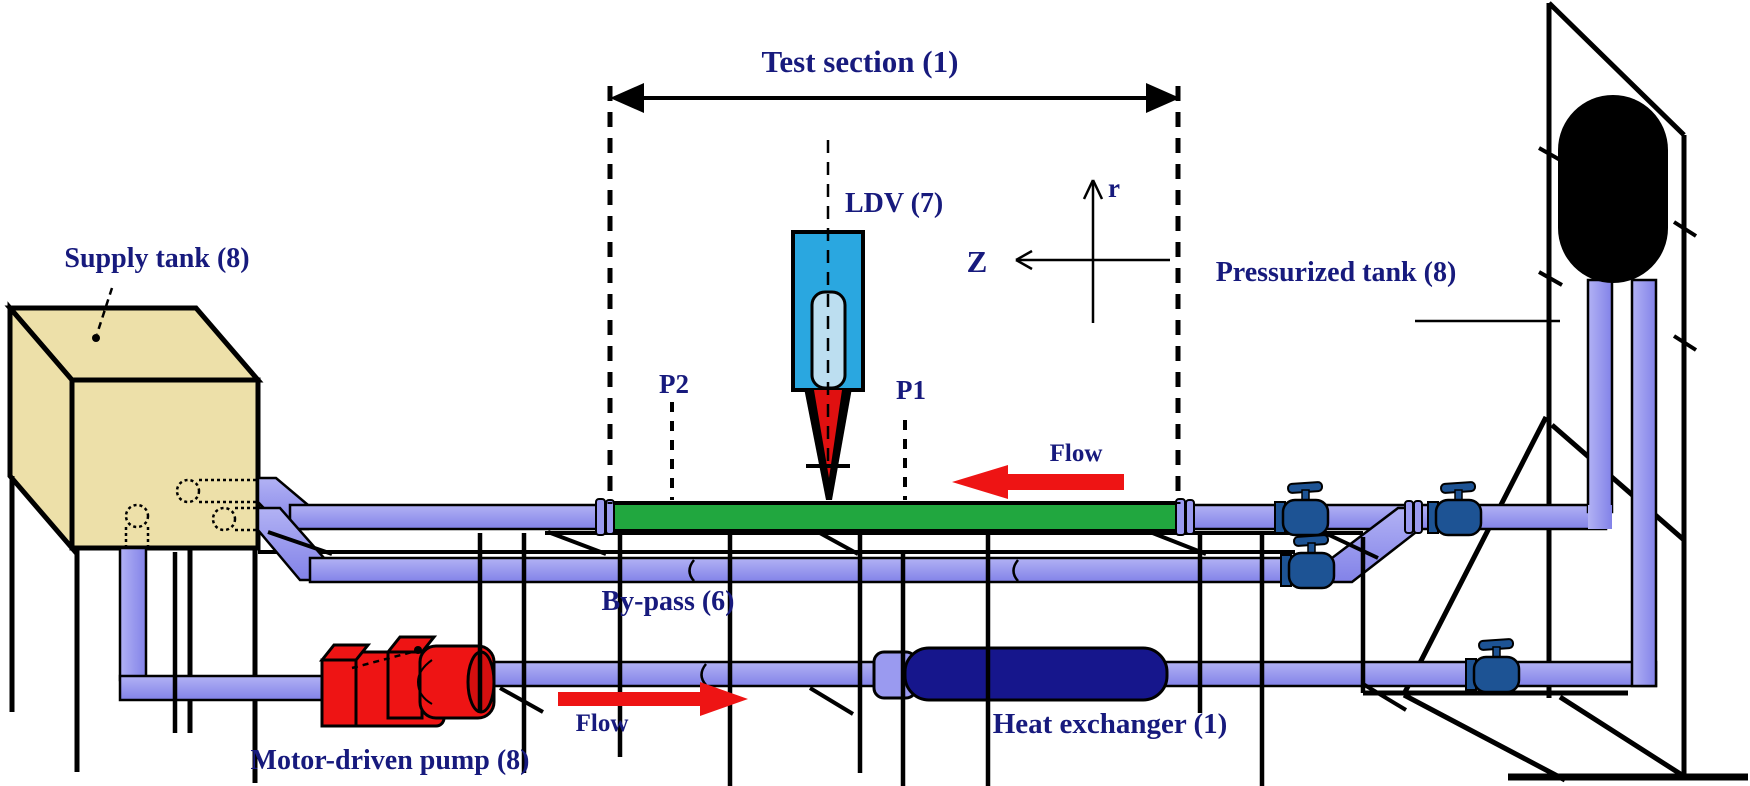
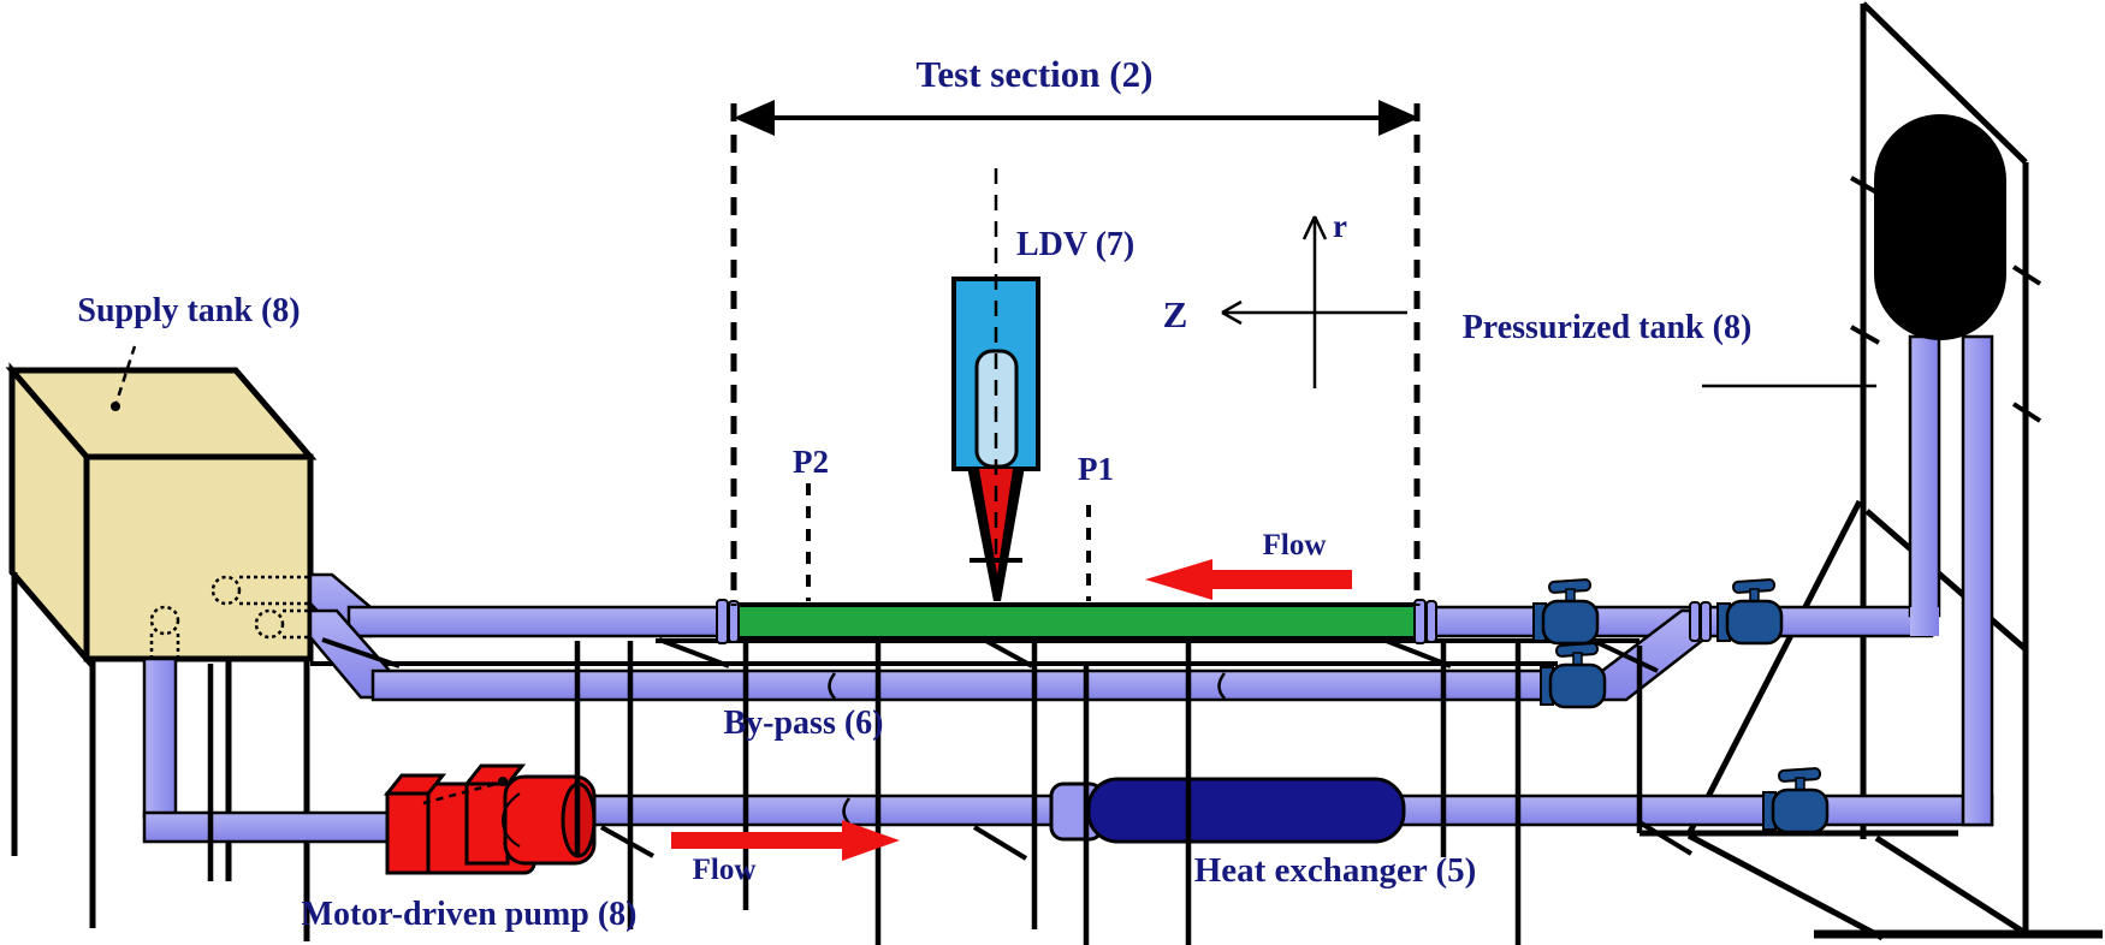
- Test section (1)
+ Test section (2)
  Supply tank (8)
  Pressurized tank (8)
  LDV (7)
  P2
  P1
  Flow
  Flow
  By-pass (6)
- Heat exchanger (1)
+ Heat exchanger (5)
  Motor-driven pump (8)
  r
  Z
